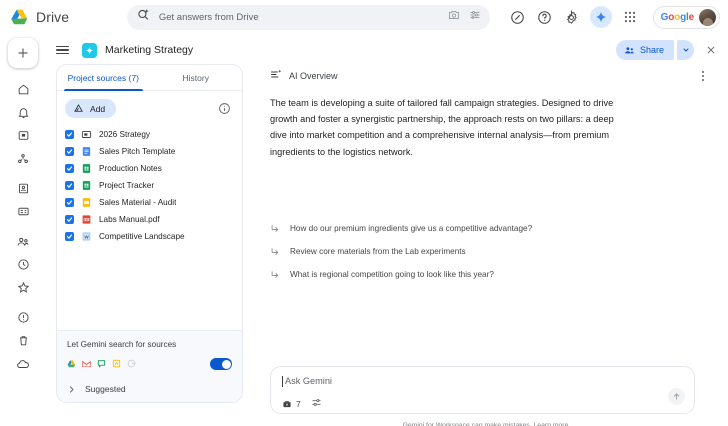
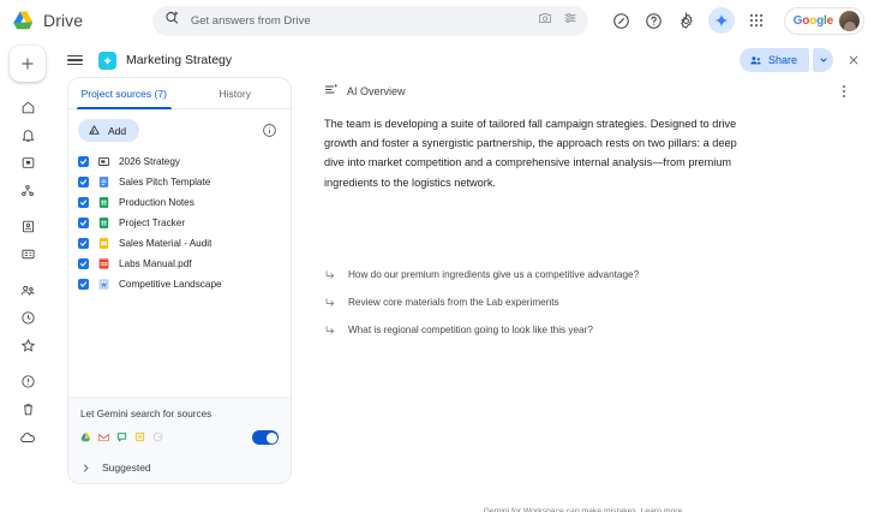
  Drive
  Get answers from Drive
  G
  o
  o
  g
  l
  e
  Marketing Strategy
  Share
  Project sources (7)
  History
  Add
  2026 Strategy
  Sales Pitch Template
  Production Notes
  Project Tracker
  Sales Material - Audit
  Labs Manual.pdf
  Competitive Landscape
  Let Gemini search for sources
  Suggested
  AI Overview
  The team is developing a suite of tailored fall campaign strategies. Designed to drive growth and foster a synergistic partnership, the approach rests on two pillars: a deep dive into market competition and a comprehensive internal analysis—from premium ingredients to the logistics network.
  How do our premium ingredients give us a competitive advantage?
  Review core materials from the Lab experiments
  What is regional competition going to look like this year?
- Ask Gemini
- 7
